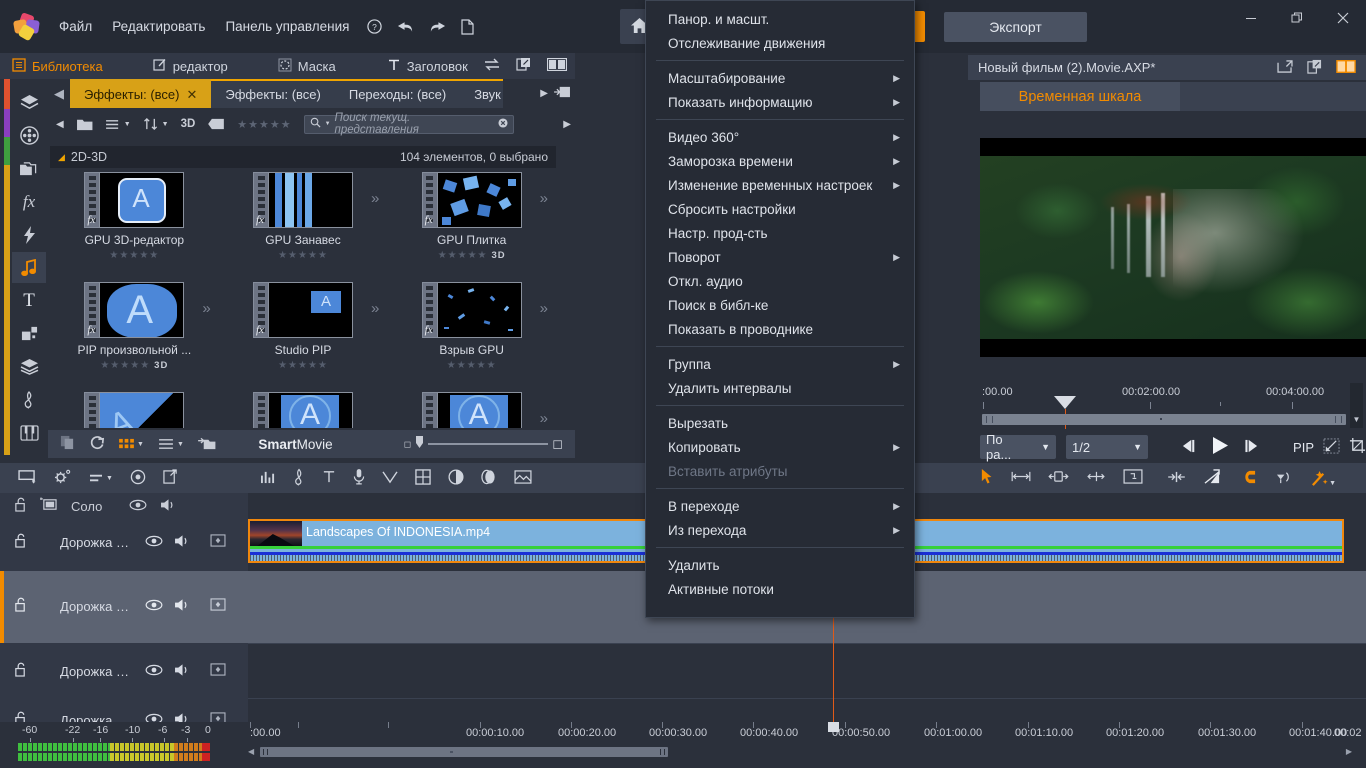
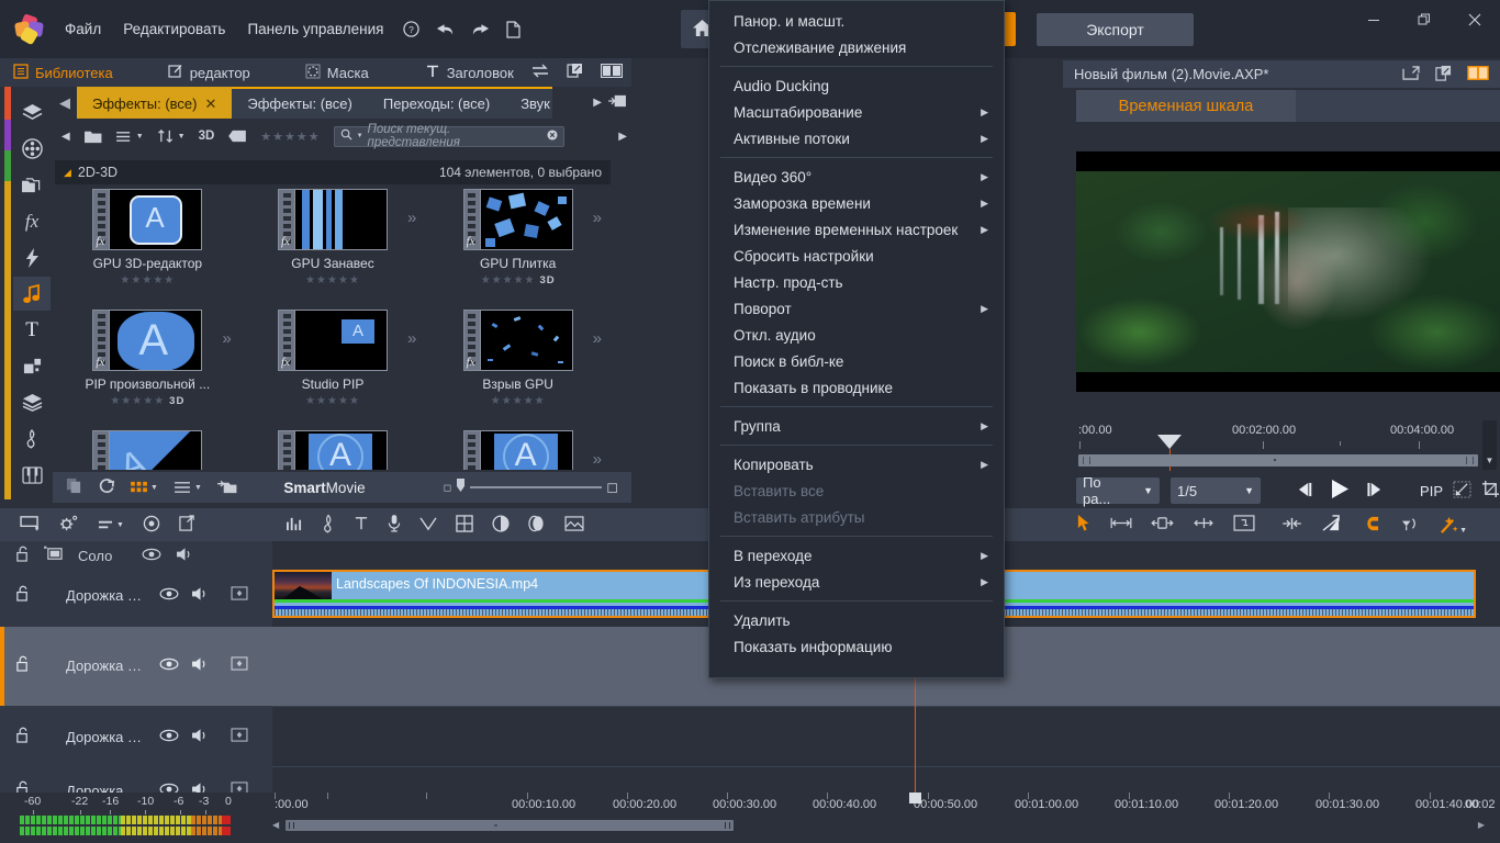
  Файл
  Редактировать
  Панель управления
  ?
  Экспорт
  Библиотека
  редактор
  Маска
  Заголовок
  fx
  T
  ◀
  Эффекты: (все)
  ✕
  Эффекты: (все)
  Переходы: (все)
  Звук
  ▶
  ◀
  3D
  ★★★★★
  Поиск текущ. представления
  ▶
  ◢
  2D-3D
  104 элементов, 0 выбрано
  fx
  A
  GPU 3D-редактор
  ★★★★★
  fx
  GPU Занавес
  ★★★★★
  »
  fx
  GPU Плитка
  ★★★★★ 3D
  »
  fx
  A
  PIP произвольной ...
  ★★★★★ 3D
  »
  fx
  A
  Studio PIP
  ★★★★★
  »
  fx
  Взрыв GPU
  ★★★★★
  »
  A
  A
  »
  ▼
  SmartMovie
  ◻
  ◻
  Новый фильм (2).Movie.AXP*
  Временная шкала
  :00.00
  00:02:00.00
  00:04:00.00
  По ра...
  ▼
- 1/2
+ 1/5
  ▼
  PIP
  Соло
  Дорожка А/..
  Landscapes Of INDONESIA.mp4
  Дорожка А/..
  Дорожка А/..
  Дорожка А/..
  :00.00
  00:00:10.00
  00:00:20.00
  00:00:30.00
  00:00:40.00
  00:00:50.00
  00:01:00.00
  00:01:10.00
  00:01:20.00
  00:01:30.00
  00:01:40.00
  00:02
  ◀
  ▶
  -60
  -22
  -16
  -10
  -6
  -3
  0
  Панор. и масшт.
  Отслеживание движения
+ Audio Ducking
  Масштабирование
  ▶
- Показать информацию
+ Активные потоки
  ▶
  Видео 360°
  ▶
  Заморозка времени
  ▶
  Изменение временных настроек
  ▶
  Сбросить настройки
  Настр. прод-сть
  Поворот
  ▶
  Откл. аудио
  Поиск в библ-ке
  Показать в проводнике
  Группа
  ▶
- Удалить интервалы
- Вырезать
  Копировать
  ▶
+ Вставить все
  Вставить атрибуты
  В переходе
  ▶
  Из перехода
  ▶
  Удалить
- Активные потоки
+ Показать информацию
